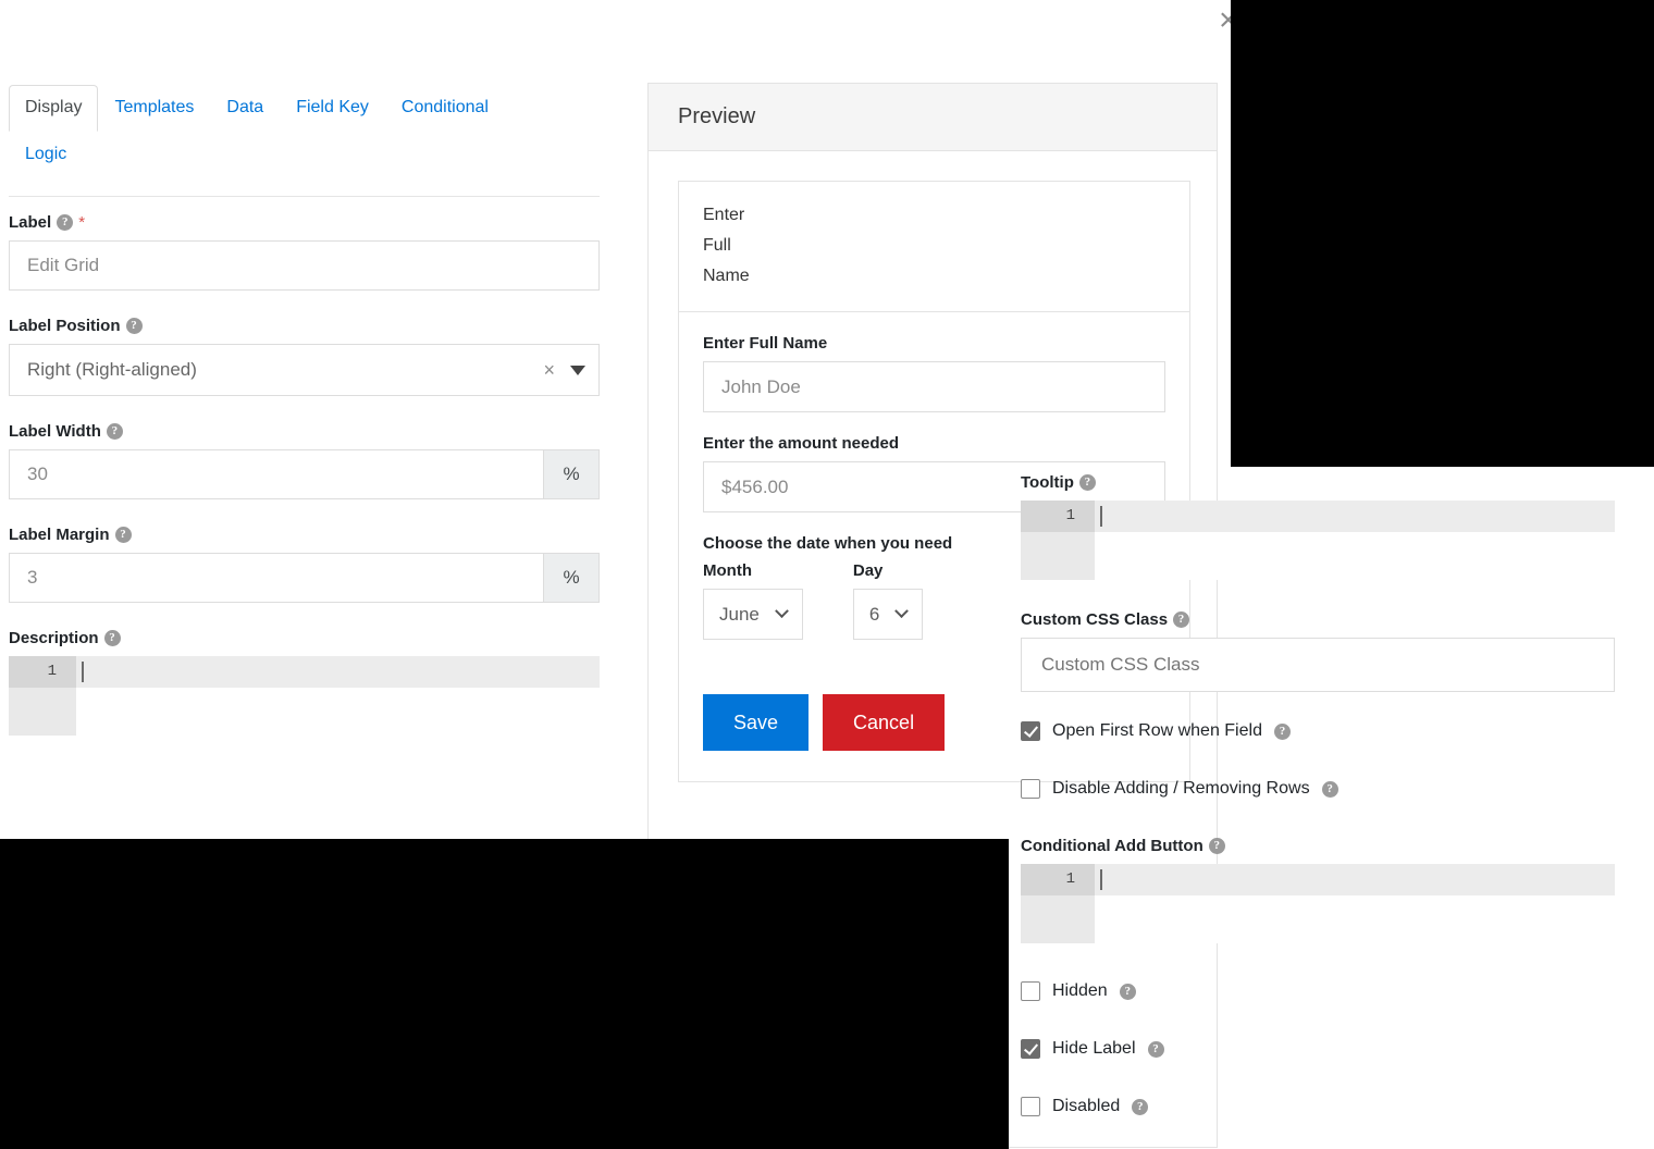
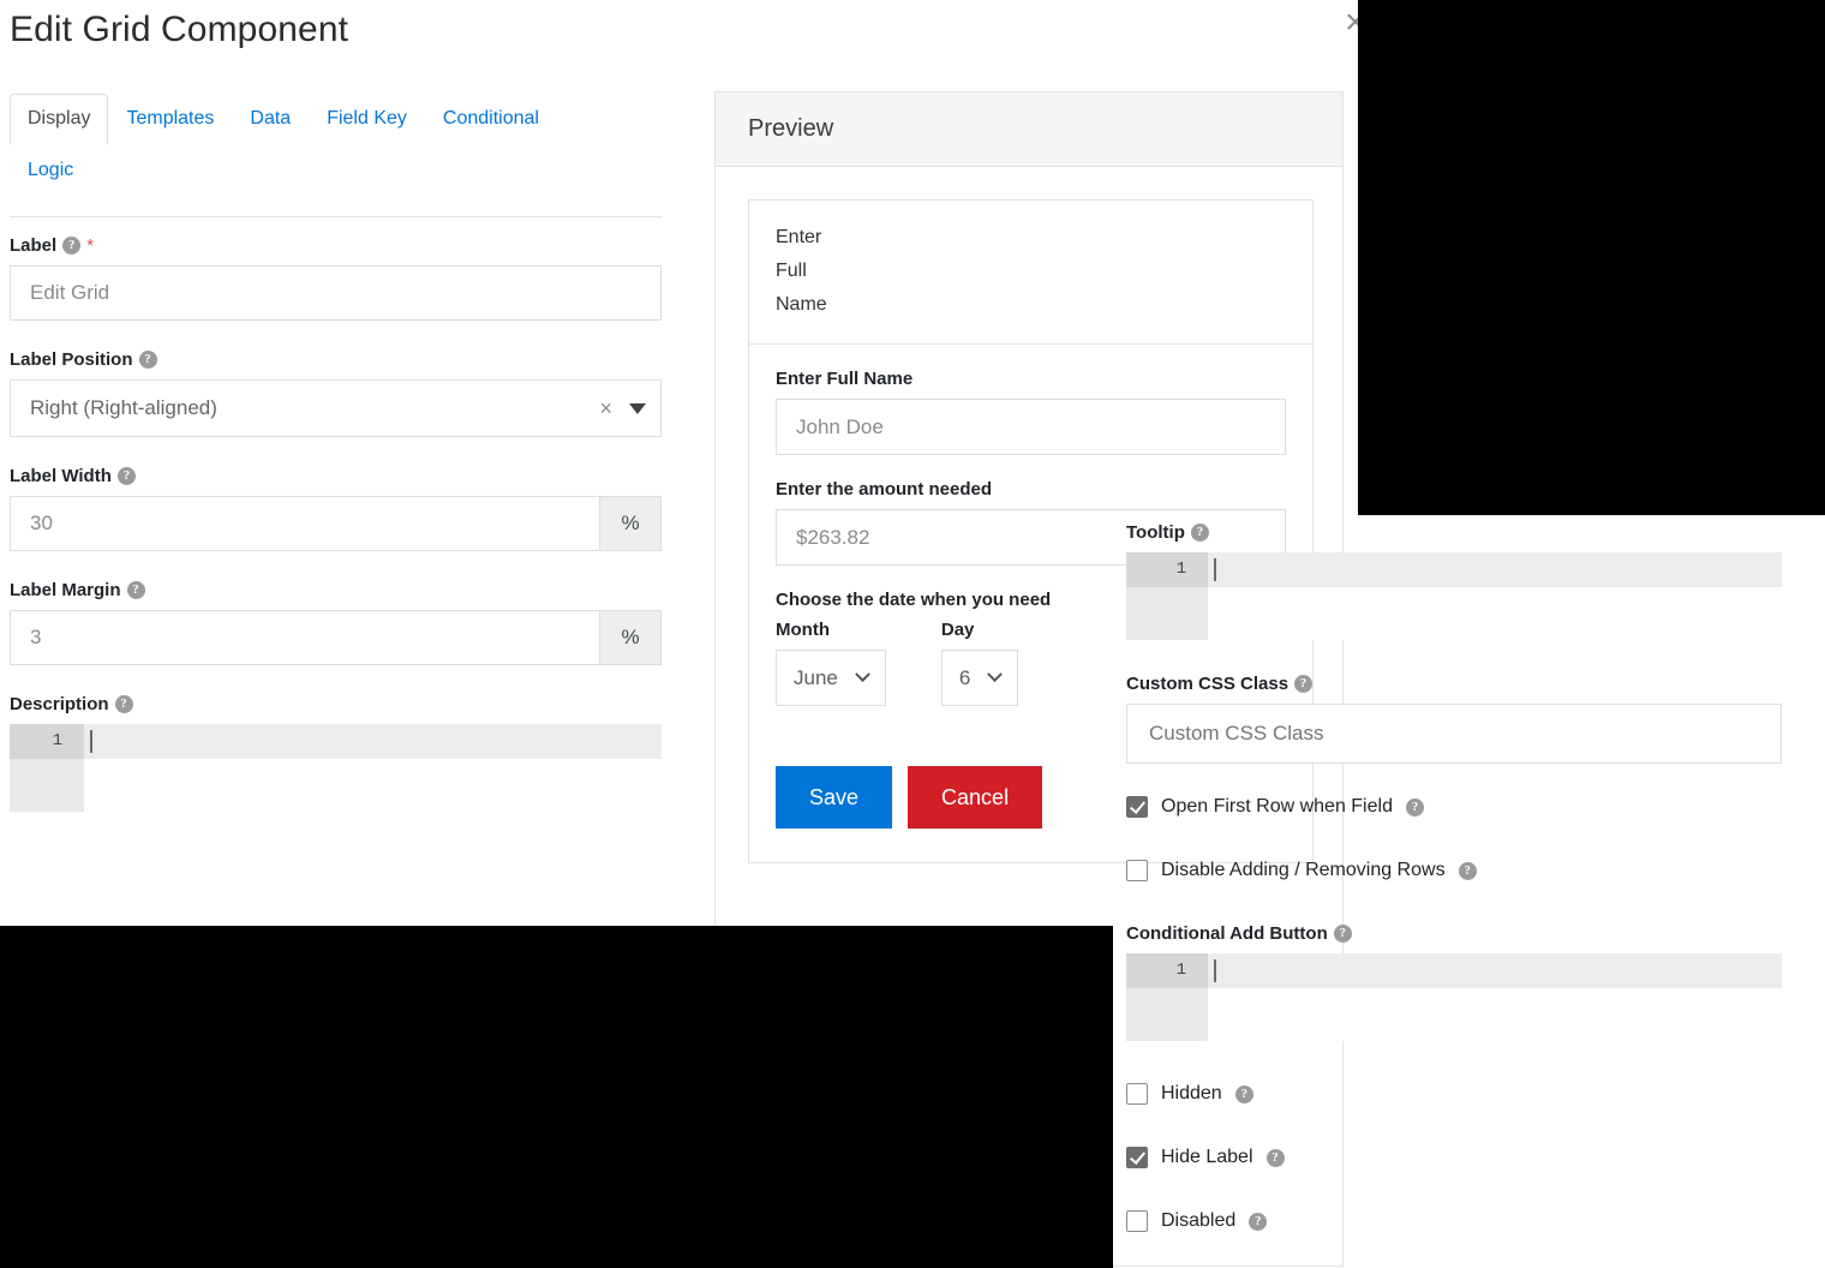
+ Edit Grid Component
  ×
  Display
  Templates
  Data
  Field Key
  Conditional
  Logic
  Label
  ?
  *
  Edit Grid
  Label Position
  ?
  Right (Right-aligned)
  ×
  Label Width
  ?
  30
  %
  Label Margin
  ?
  3
  %
  Description
  ?
  1
  Preview
  Enter
  Full
  Name
  Enter Full Name
  John Doe
  Enter the amount needed
- $456.00
+ $263.82
  Choose the date when you need
  Month
  June
  Day
  6
  Save
  Cancel
  Tooltip
  ?
  1
  Custom CSS Class
  ?
  Custom CSS Class
  Open First Row when Field
  ?
  Disable Adding / Removing Rows
  ?
  Conditional Add Button
  ?
  1
  Hidden
  ?
  Hide Label
  ?
  Disabled
  ?
